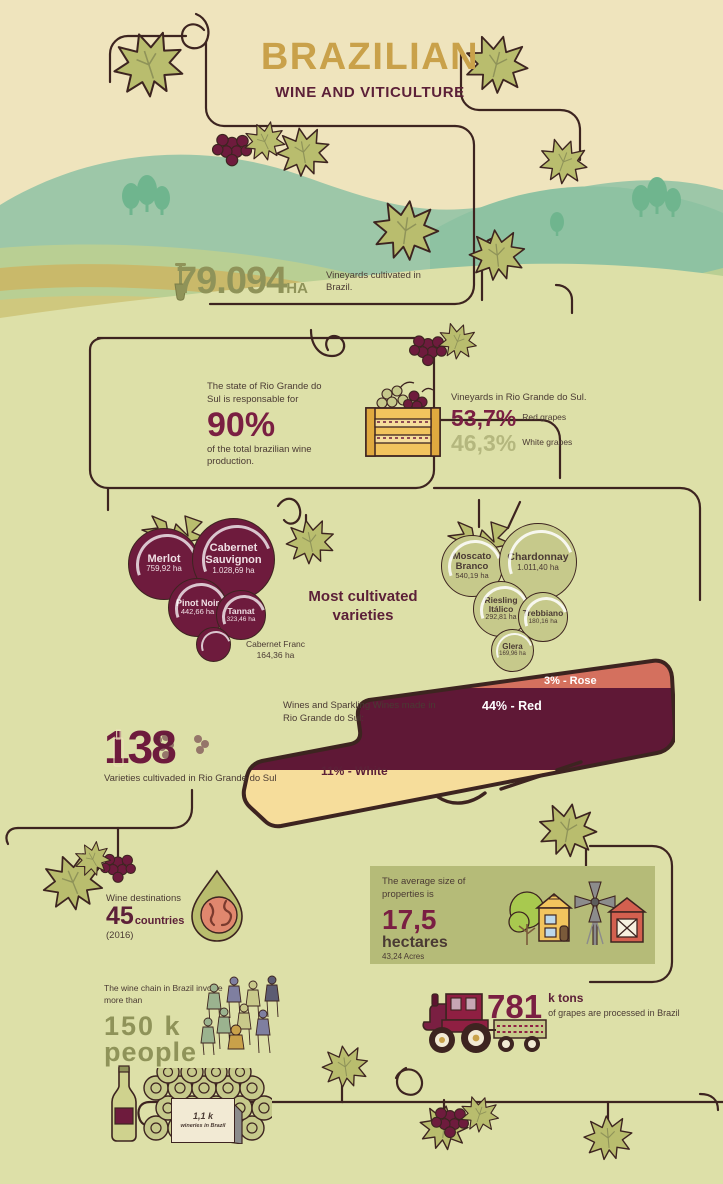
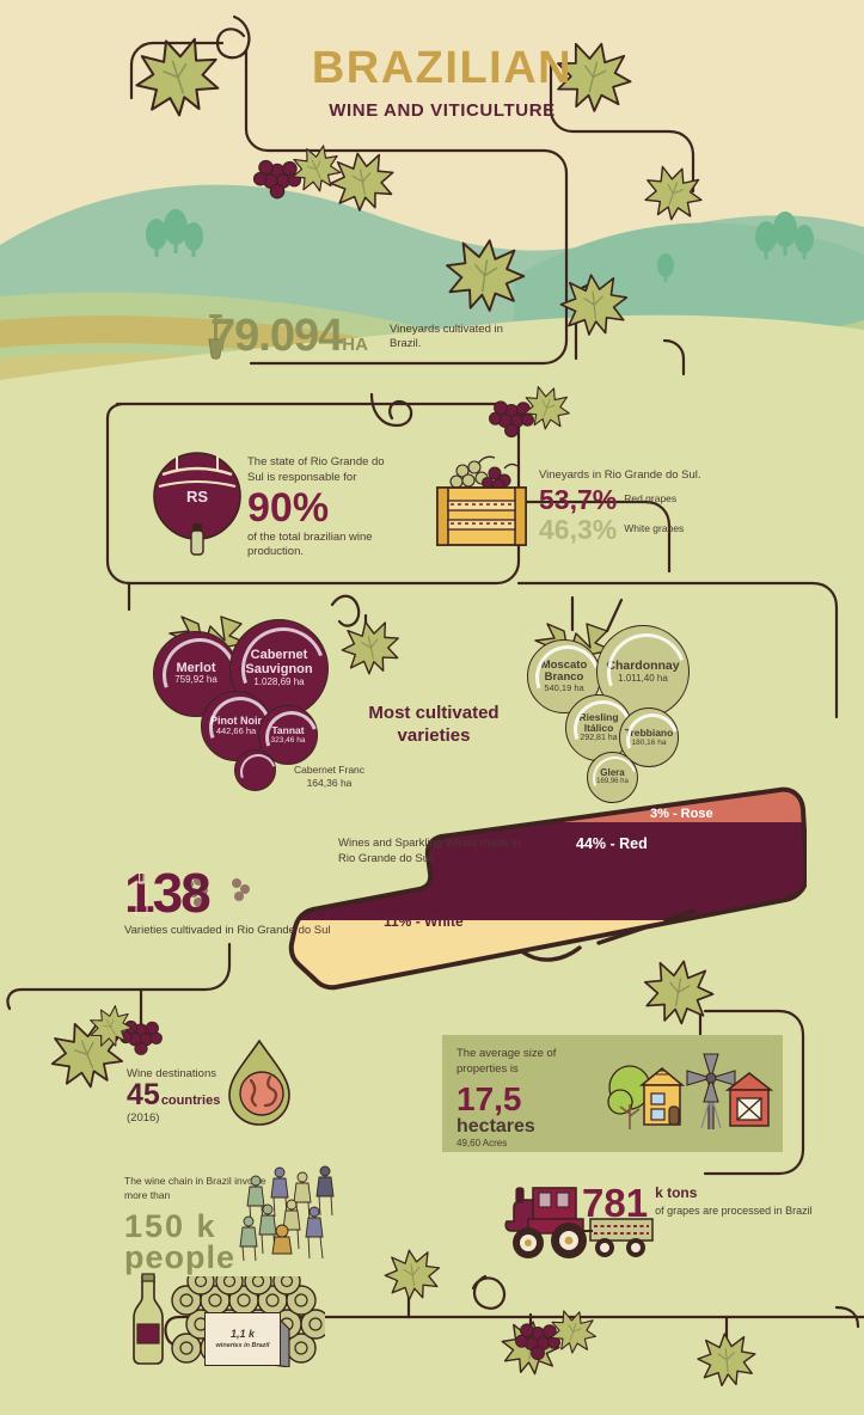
  BRAZILIAN
  WINE AND VITICULTURE
  79.094HA
  Vineyards cultivated in Brazil.
+ RS
  The state of Rio Grande do Sul is responsable for
  90%
  of the total brazilian wine production.
  Vineyards in Rio Grande do Sul.
  53,7%
  Red grapes
  46,3%
  White grapes
  Merlot
  759,92 ha
  Cabernet Sauvignon
  1.028,69 ha
  Pinot Noir
  442,66 ha
  Tannat
  Cabernet Franc
  164,36 ha
  Moscato Branco
  540,19 ha
  Chardonnay
  1.011,40 ha
  Riesling Itálico
  Trebbiano
  Glera
  Most cultivated varieties
  3% - Rose
  44% - Red
  11% - White
  Wines and Sparkling Wines made in Rio Grande do Sul:
  138
  Varieties cultivaded in Rio Grande do Sul
  Wine destinations
  45
  countries
  (2016)
  The average size of properties is
  17,5
  hectares
- 43,24 Acres
+ 49,60 Acres
  The wine chain in Brazil invoe more than
  150 k
  people
  781
  k tons
  of grapes are processed in Brazil
  1,1 k
